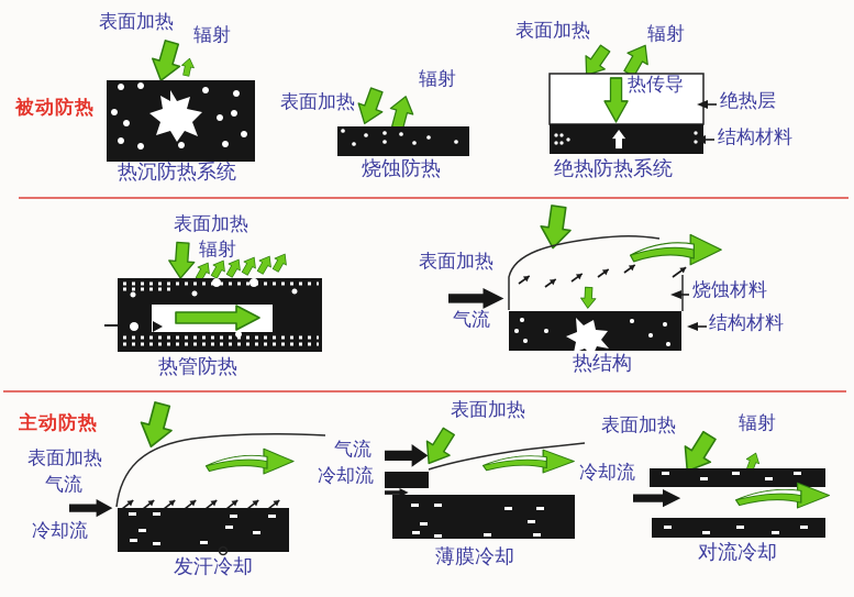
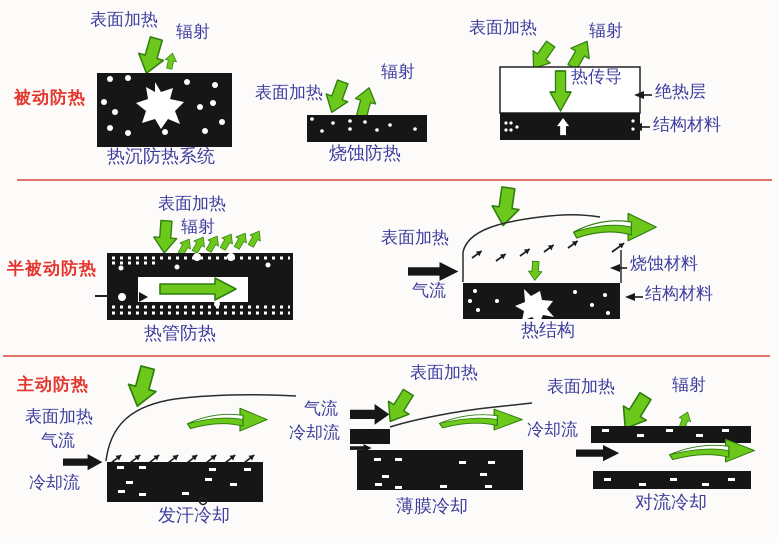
  被动防热
+ 半被动防热
  主动防热
  表面加热
  辐射
  热沉防热系统
  表面加热
  辐射
  烧蚀防热
  表面加热
  辐射
  热传导
  绝热层
  结构材料
- 绝热防热系统
  表面加热
  辐射
  热管防热
  表面加热
  气流
  烧蚀材料
  结构材料
  热结构
  表面加热
  气流
  冷却流
  发汗冷却
  表面加热
  气流
  冷却流
  薄膜冷却
  表面加热
  辐射
  冷却流
  对流冷却
